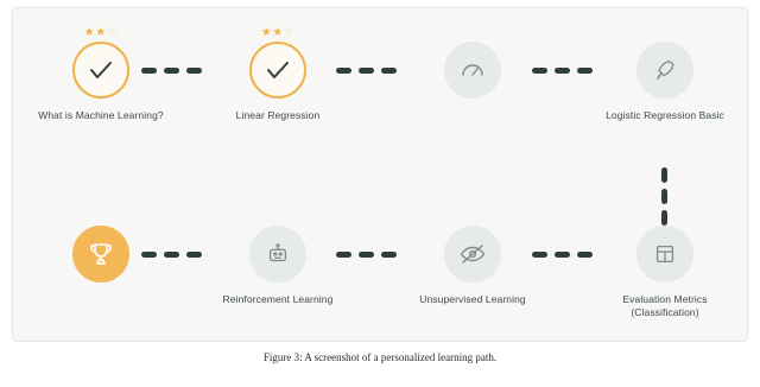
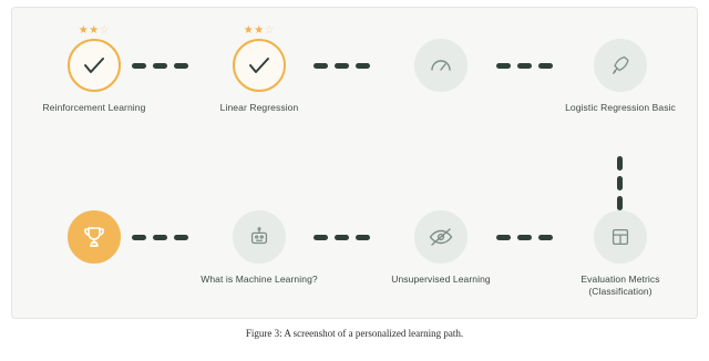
  ★★☆
- What is Machine Learning?
+ Reinforcement Learning
  ★★☆
  Linear Regression
  Logistic Regression Basic
- Reinforcement Learning
+ What is Machine Learning?
  Unsupervised Learning
  Evaluation Metrics (Classification)
  Figure 3: A screenshot of a personalized learning path.
